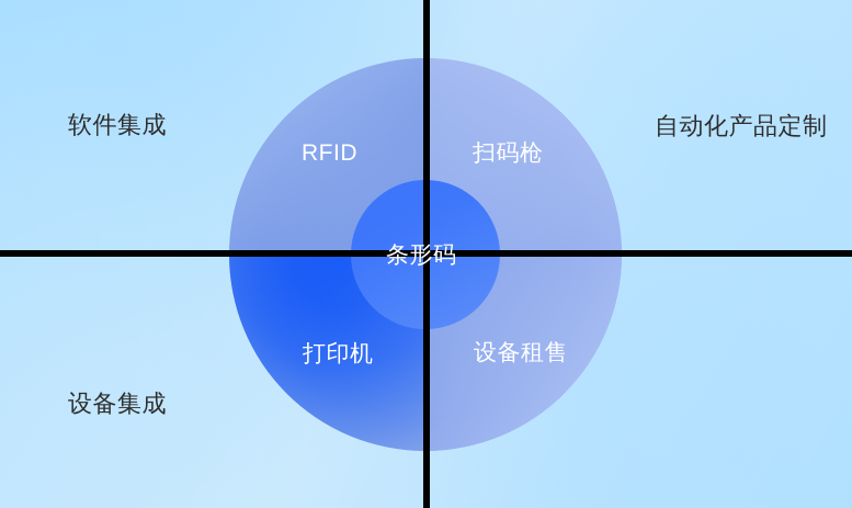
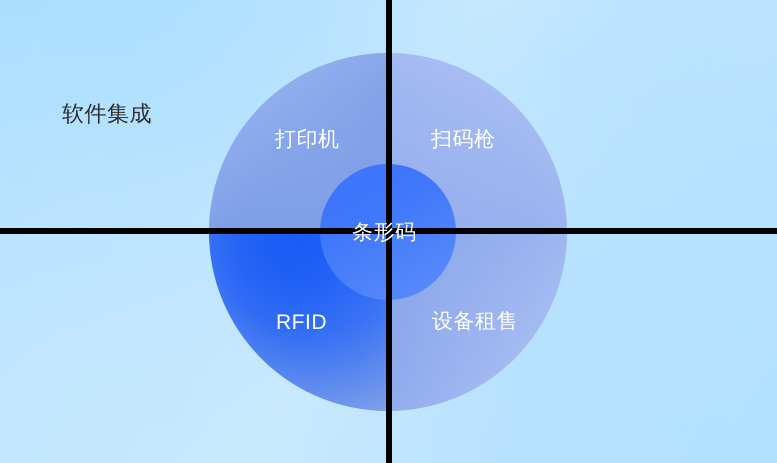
  软件集成
- 自动化产品定制
- 设备集成
- RFID
+ 打印机
  扫码枪
- 打印机
+ RFID
  设备租售
  条形码
